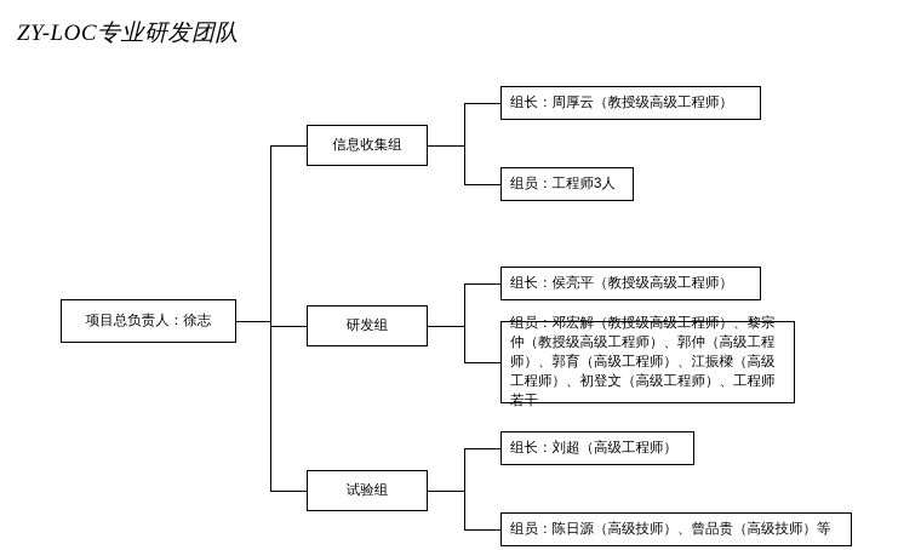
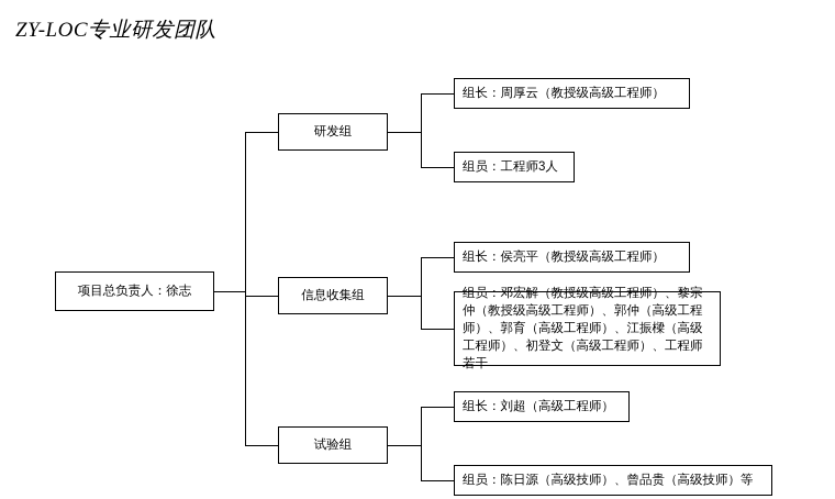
  ZY-LOC专业研发团队
  项目总负责人：徐志
- 信息收集组
+ 研发组
  组长：周厚云（教授级高级工程师）
  组员：工程师3人
- 研发组
+ 信息收集组
  组长：侯亮平（教授级高级工程师）
  组员：邓宏解（教授级高级工程师）、黎宗仲（教授级高级工程师）、郭仲（高级工程师）、郭育（高级工程师）、江振樑（高级工程师）、初登文（高级工程师）、工程师若干
  试验组
  组长：刘超（高级工程师）
  组员：陈日源（高级技师）、曾品贵（高级技师）等
